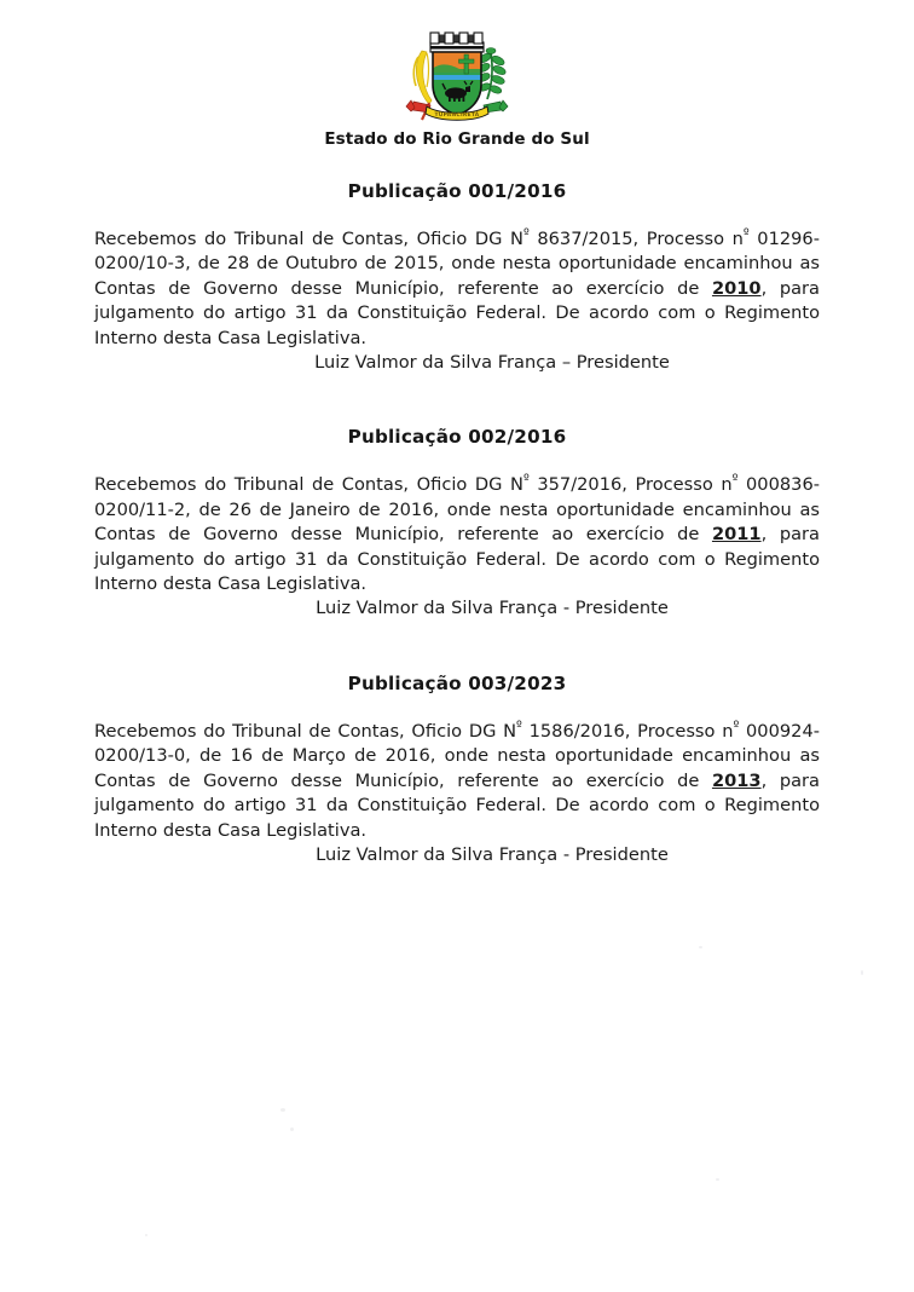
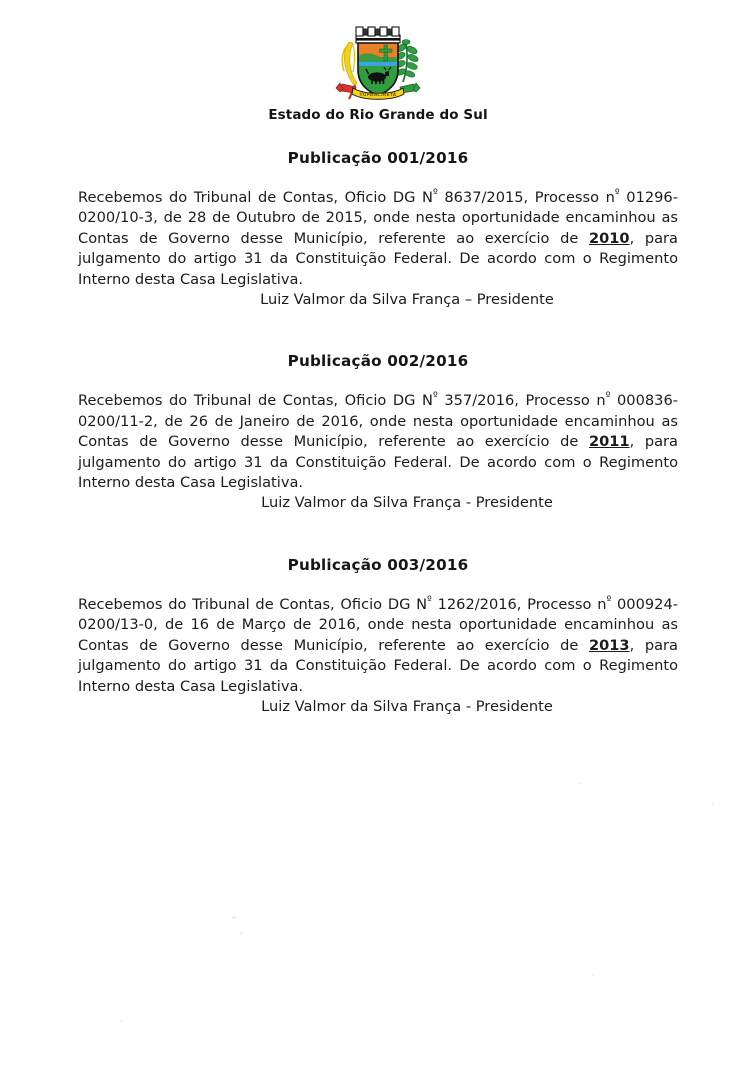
  Estado do Rio Grande do Sul
  Publicação 001/2016
  Recebemos do Tribunal de Contas, Oficio DG Nº 8637/2015, Processo nº 01296-0200/10-3, de 28 de Outubro de 2015, onde nesta oportunidade encaminhou as Contas de Governo desse Município, referente ao exercício de 2010, para julgamento do artigo 31 da Constituição Federal. De acordo com o Regimento Interno desta Casa Legislativa.
  Luiz Valmor da Silva França – Presidente
  Publicação 002/2016
  Recebemos do Tribunal de Contas, Oficio DG Nº 357/2016, Processo nº 000836-0200/11-2, de 26 de Janeiro de 2016, onde nesta oportunidade encaminhou as Contas de Governo desse Município, referente ao exercício de 2011, para julgamento do artigo 31 da Constituição Federal. De acordo com o Regimento Interno desta Casa Legislativa.
  Luiz Valmor da Silva França - Presidente
- Publicação 003/2023
+ Publicação 003/2016
- Recebemos do Tribunal de Contas, Oficio DG Nº 1586/2016, Processo nº 000924-0200/13-0, de 16 de Março de 2016, onde nesta oportunidade encaminhou as Contas de Governo desse Município, referente ao exercício de 2013, para julgamento do artigo 31 da Constituição Federal. De acordo com o Regimento Interno desta Casa Legislativa.
+ Recebemos do Tribunal de Contas, Oficio DG Nº 1262/2016, Processo nº 000924-0200/13-0, de 16 de Março de 2016, onde nesta oportunidade encaminhou as Contas de Governo desse Município, referente ao exercício de 2013, para julgamento do artigo 31 da Constituição Federal. De acordo com o Regimento Interno desta Casa Legislativa.
  Luiz Valmor da Silva França - Presidente
